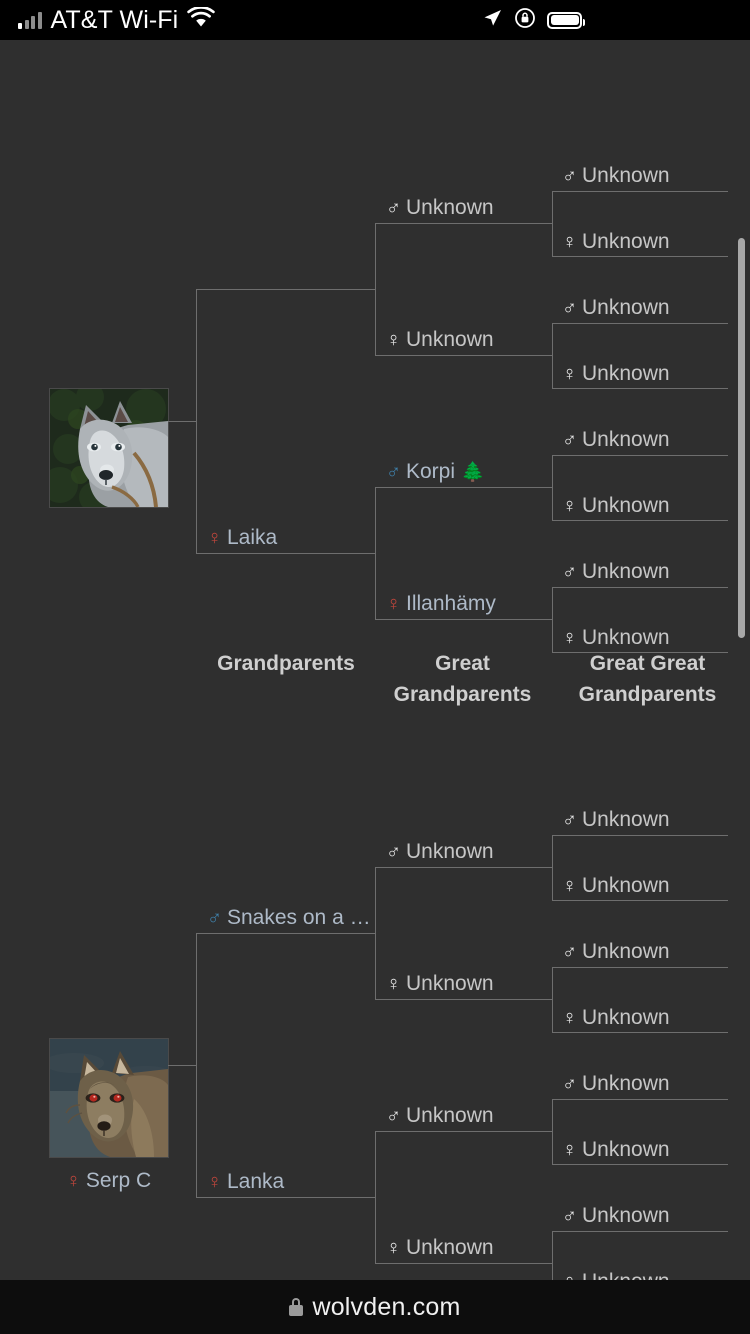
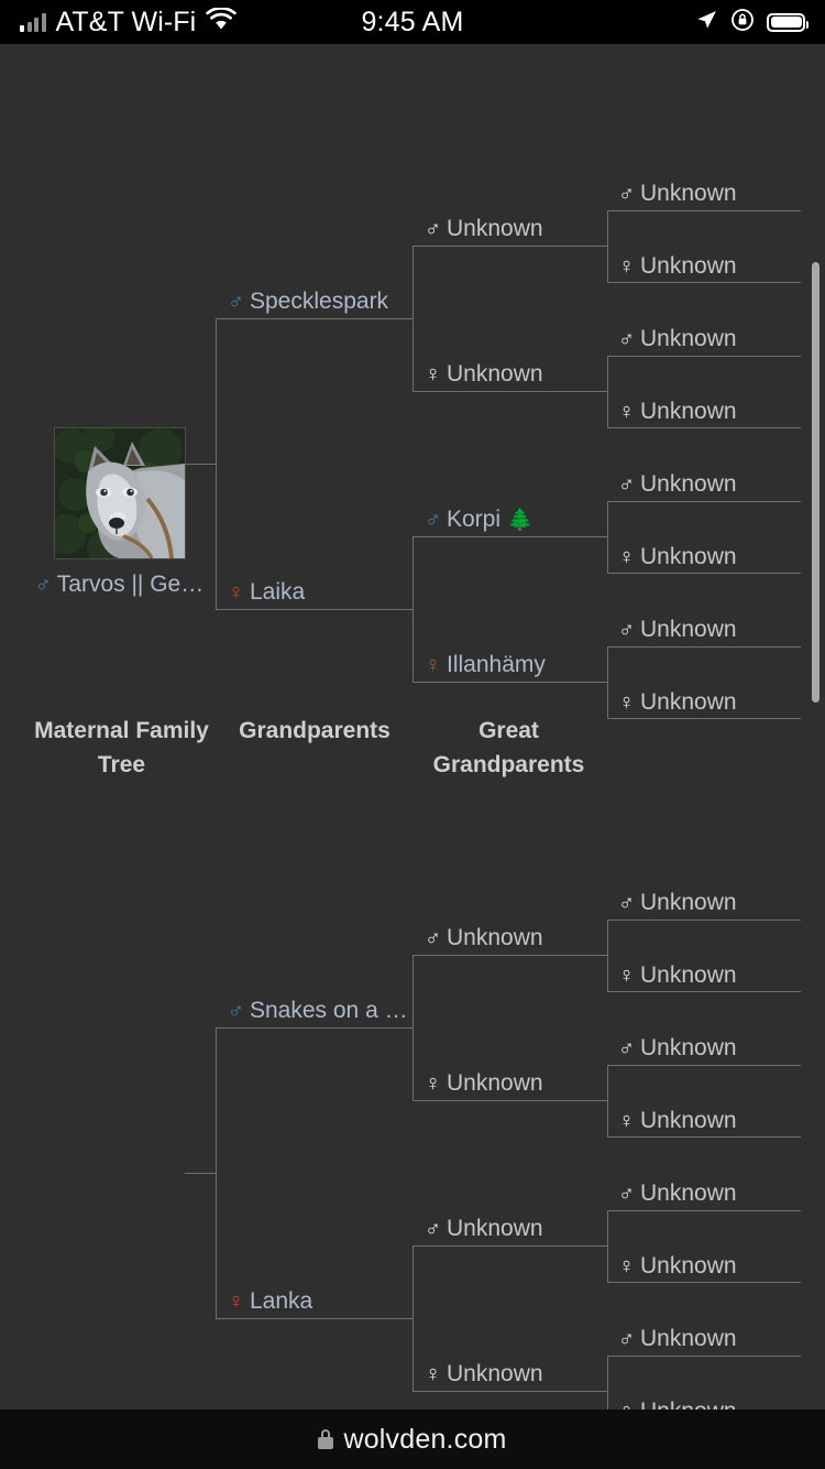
  AT&T Wi-Fi
+ 9:45 AM
+ ♂ Tarvos || Ge…
+ ♂ Specklespark
  ♀ Laika
  ♂ Unknown
  ♀ Unknown
  ♂ Korpi 🌲
  ♀ Illanhämy
  ♂ Unknown
  ♀ Unknown
  ♂ Unknown
  ♀ Unknown
  ♂ Unknown
  ♀ Unknown
  ♂ Unknown
  ♀ Unknown
+ Maternal Family Tree
  Grandparents
  Great Grandparents
- Great Great Grandparents
- ♀ Serp C
  ♂ Snakes on a …
  ♀ Lanka
  ♂ Unknown
  ♀ Unknown
  ♂ Unknown
  ♀ Unknown
  ♂ Unknown
  ♀ Unknown
  ♂ Unknown
  ♀ Unknown
  ♂ Unknown
  ♀ Unknown
  ♂ Unknown
  wolvden.com
